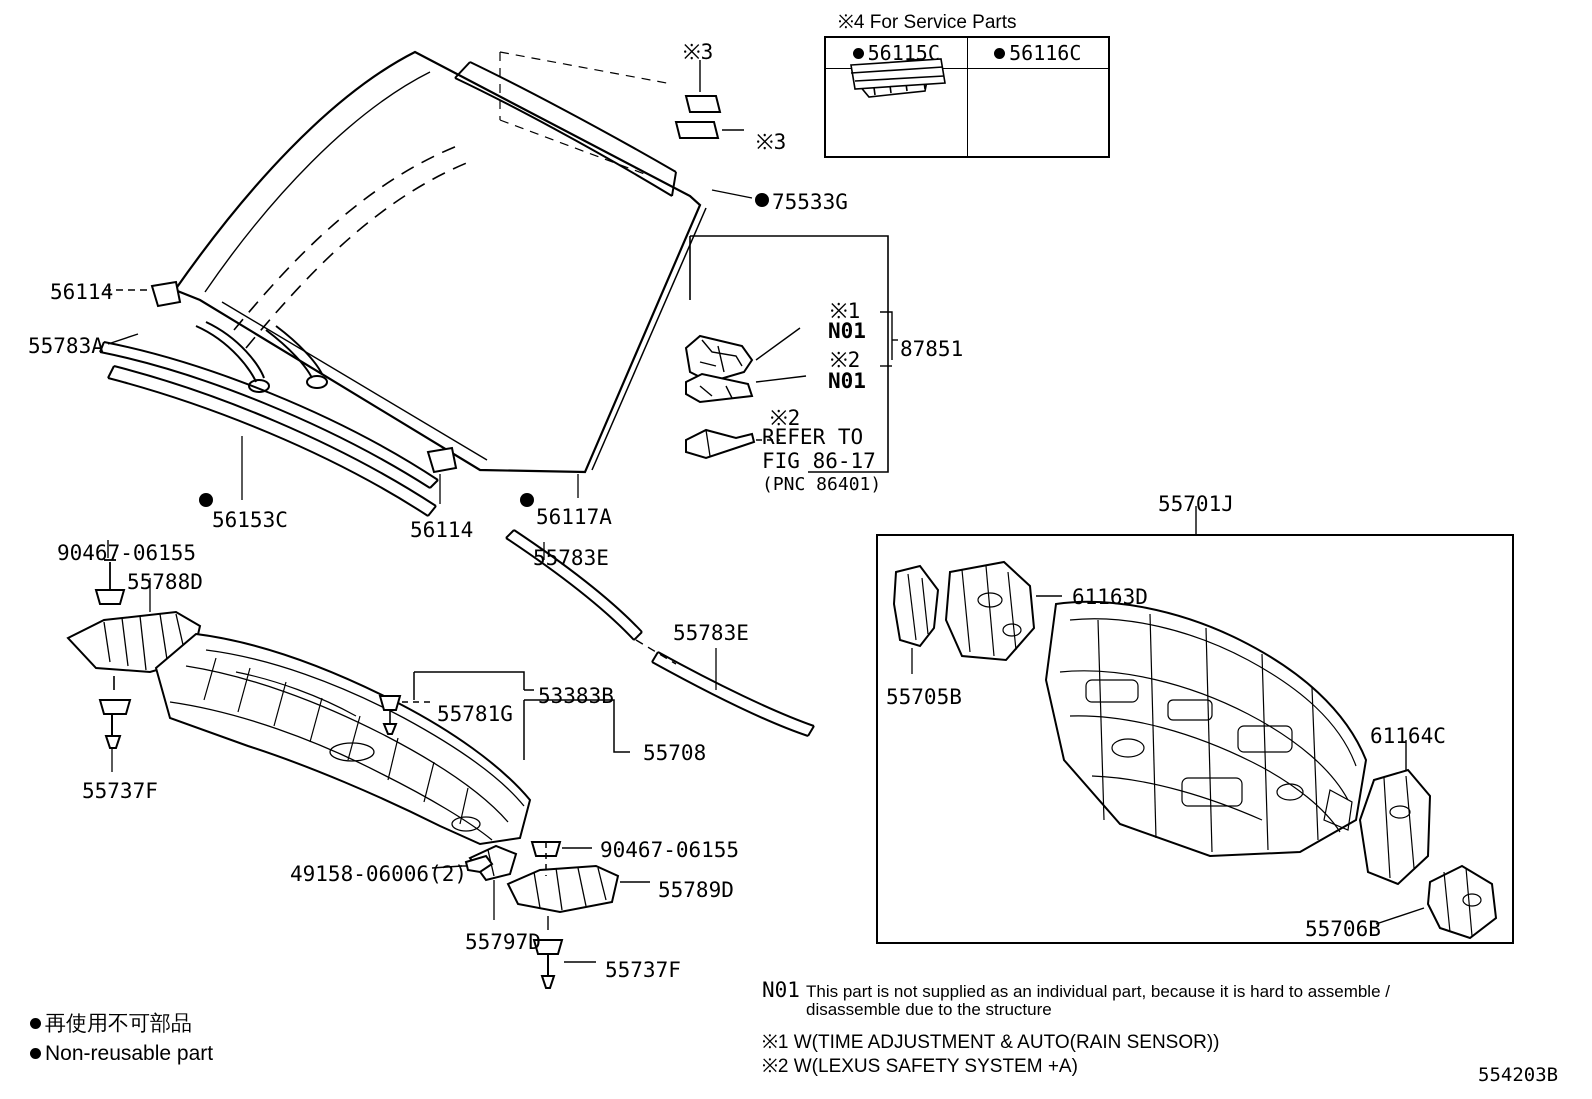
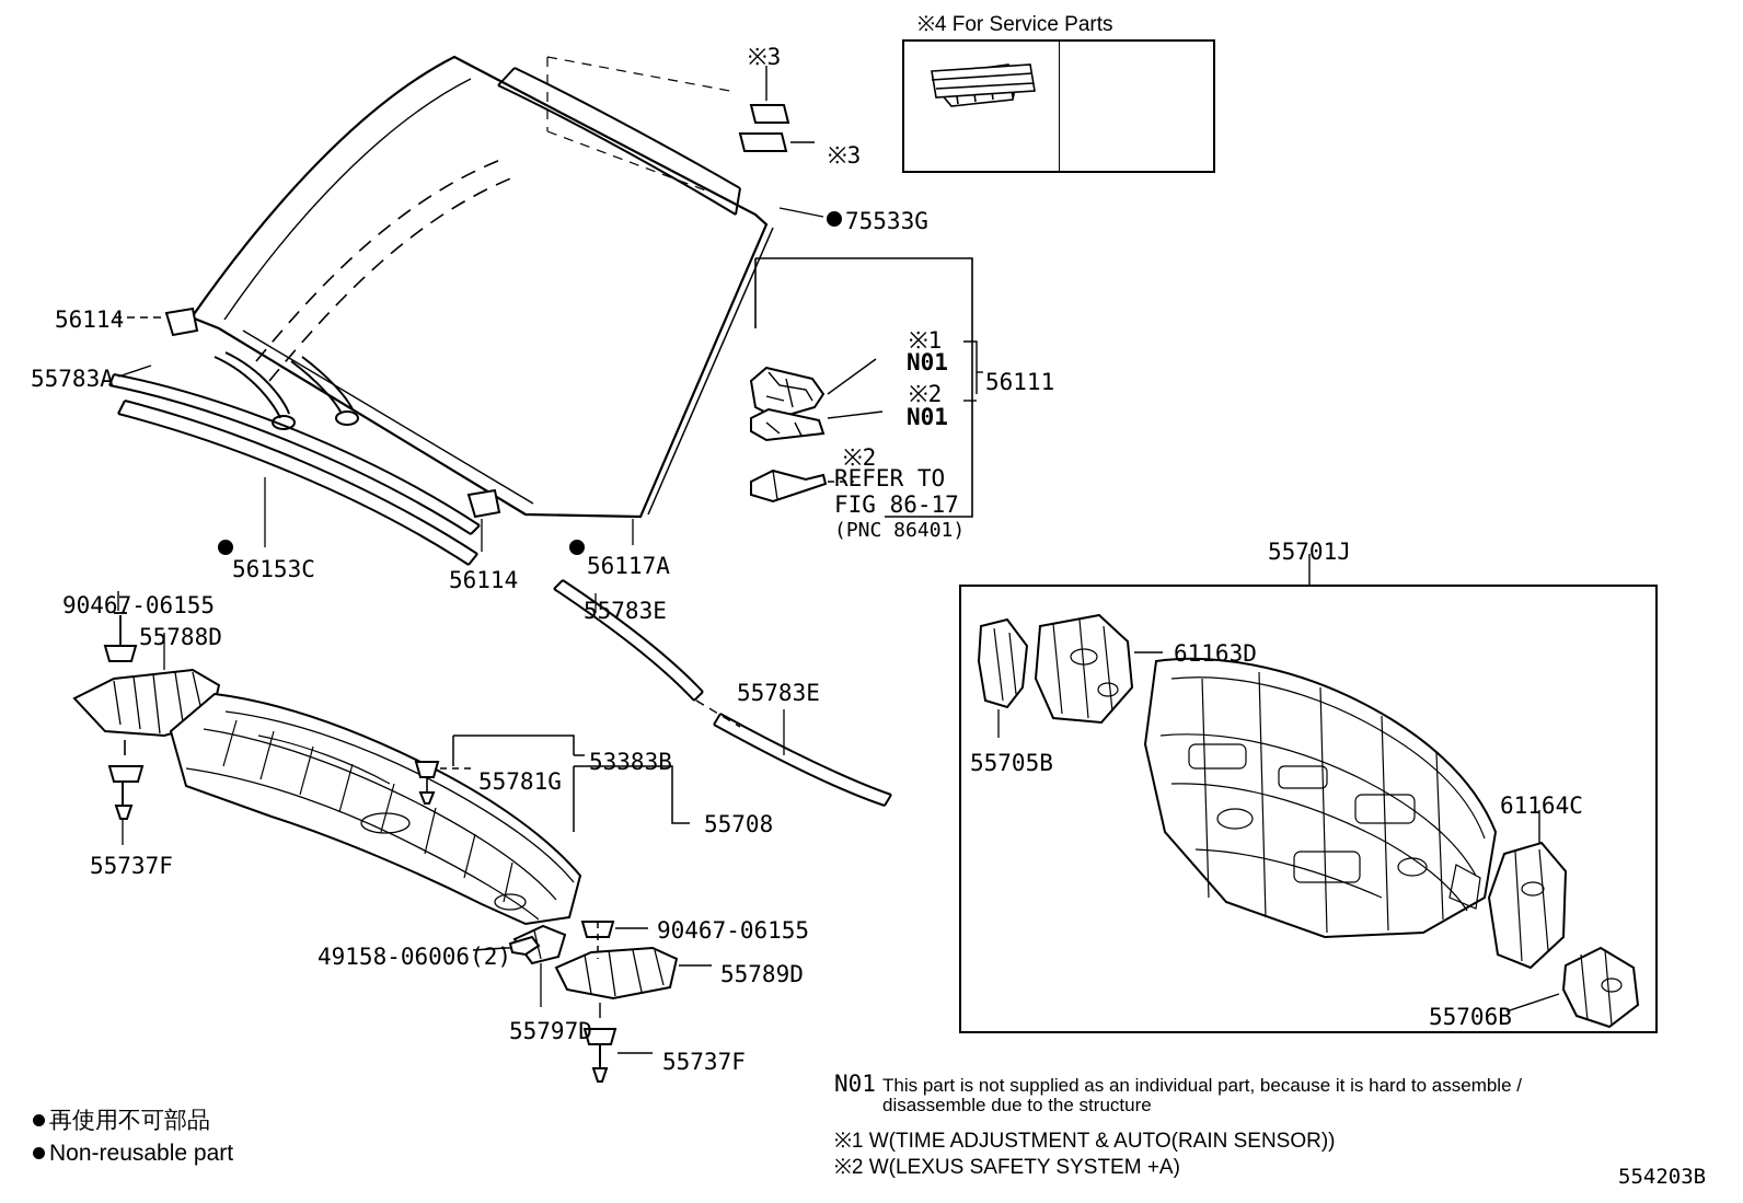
  ※4 For Service Parts
- 56115C	56116C
  ※3
  ※3
  75533G
  56114
  55783A
  ※1
  N01
- 87851
+ 56111
  ※2
  N01
  ※2
  REFER TO
  FIG 86-17
  (PNC 86401)
  56153C
  56114
  56117A
  55783E
  55783E
  90467-06155
  55788D
  55737F
  55781G
  53383B
  55708
  49158-06006(2)
  90467-06155
  55789D
  55797D
  55737F
  55701J
  61163D
  55705B
  61164C
  55706B
  N01
  This part is not supplied as an individual part, because it is hard to assemble /
  disassemble due to the structure
  ※1 W(TIME ADJUSTMENT & AUTO(RAIN SENSOR))
  ※2 W(LEXUS SAFETY SYSTEM +A)
  再使用不可部品
  Non-reusable part
  554203B
